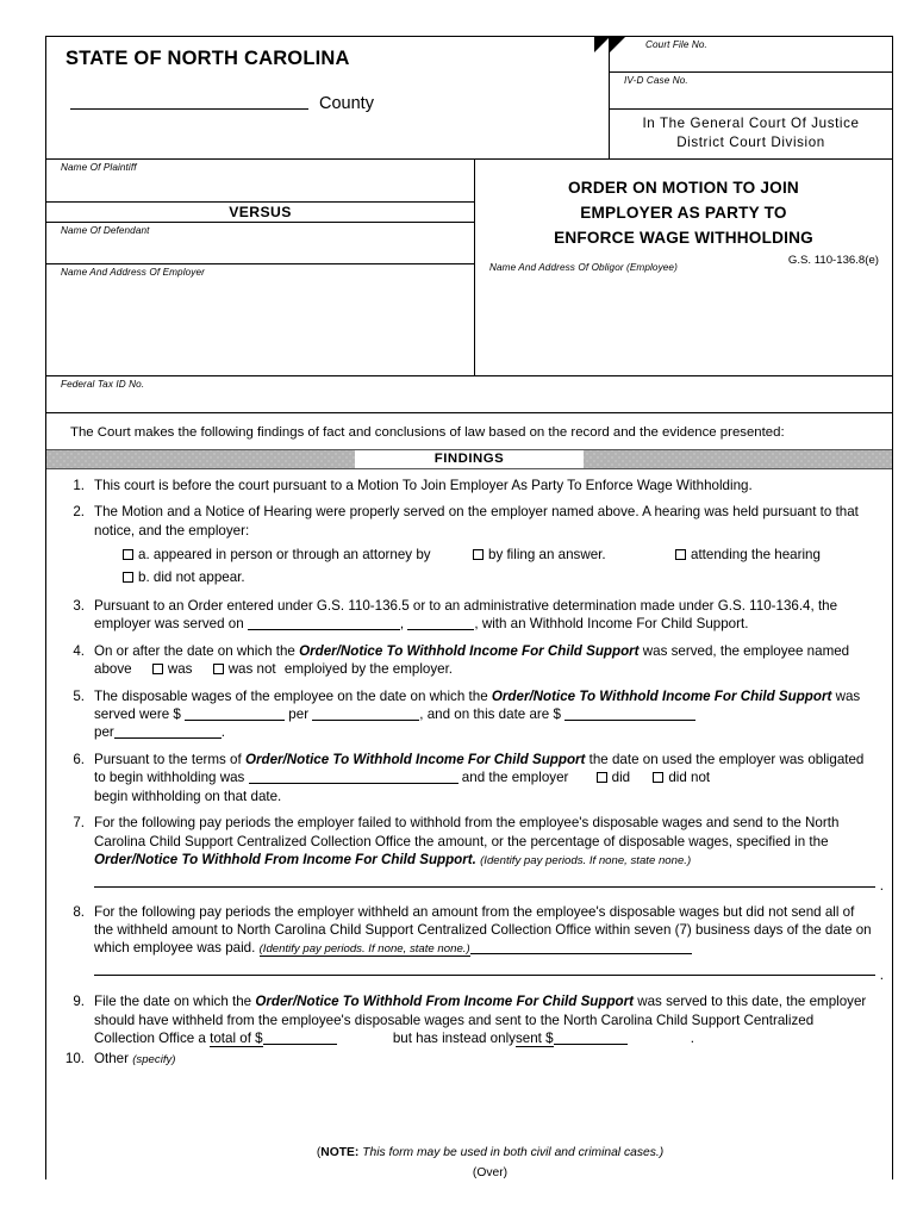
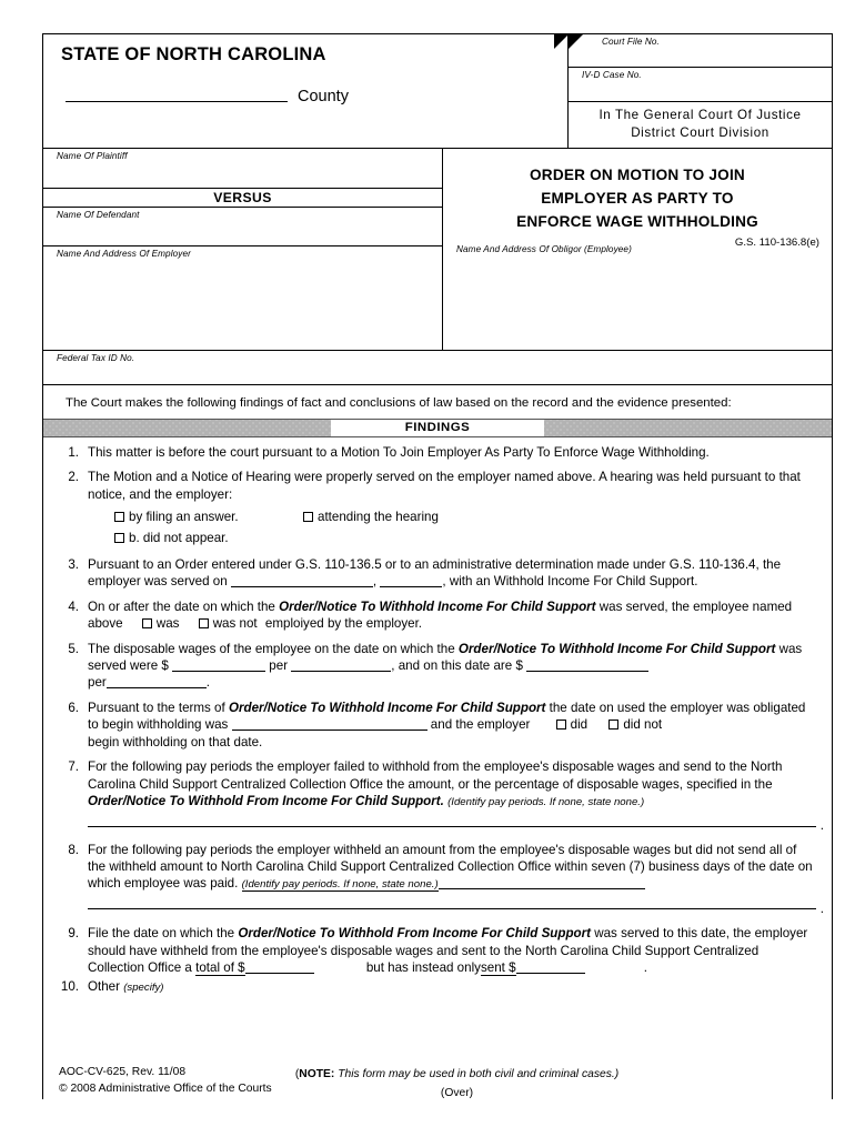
  STATE OF NORTH CAROLINA
  County
  Court File No.
  IV-D Case No.
  In The General Court Of Justice
  District Court Division
  Name Of Plaintiff
  VERSUS
  Name Of Defendant
  Name And Address Of Employer
  ORDER ON MOTION TO JOIN
  EMPLOYER AS PARTY TO
  ENFORCE WAGE WITHHOLDING
  G.S. 110-136.8(e)
  Name And Address Of Obligor (Employee)
  Federal Tax ID No.
  The Court makes the following findings of fact and conclusions of law based on the record and the evidence presented:
  FINDINGS
  1.
- This court is before the court pursuant to a Motion To Join Employer As Party To Enforce Wage Withholding.
+ This matter is before the court pursuant to a Motion To Join Employer As Party To Enforce Wage Withholding.
  2.
  The Motion and a Notice of Hearing were properly served on the employer named above. A hearing was held pursuant to that notice, and the employer:
- a. appeared in person or through an attorney by
  by filing an answer.
  attending the hearing
  b. did not appear.
  3.
  Pursuant to an Order entered under G.S. 110-136.5 or to an administrative determination made under G.S. 110-136.4, the employer was served on , , with an Withhold Income For Child Support.
  4.
  On or after the date on which the Order/Notice To Withhold Income For Child Support was served, the employee named above was was not emploiyed by the employer.
  5.
  The disposable wages of the employee on the date on which the Order/Notice To Withhold Income For Child Support was served were $ per , and on this date are $
  per .
  6.
  Pursuant to the terms of Order/Notice To Withhold Income For Child Support the date on used the employer was obligated to begin withholding was and the employer did did not
  begin withholding on that date.
  7.
  For the following pay periods the employer failed to withhold from the employee's disposable wages and send to the North Carolina Child Support Centralized Collection Office the amount, or the percentage of disposable wages, specified in the Order/Notice To Withhold From Income For Child Support. (Identify pay periods. If none, state none.)
  8.
  For the following pay periods the employer withheld an amount from the employee's disposable wages but did not send all of the withheld amount to North Carolina Child Support Centralized Collection Office within seven (7) business days of the date on which employee was paid. (Identify pay periods. If none, state none.)
  9.
  File the date on which the Order/Notice To Withhold From Income For Child Support was served to this date, the employer should have withheld from the employee's disposable wages and sent to the North Carolina Child Support Centralized Collection Office a total of $ but has instead onlysent $ .
  10.
  Other (specify)
  (NOTE: This form may be used in both civil and criminal cases.)
  (Over)
+ AOC-CV-625, Rev. 11/08
+ © 2008 Administrative Office of the Courts
